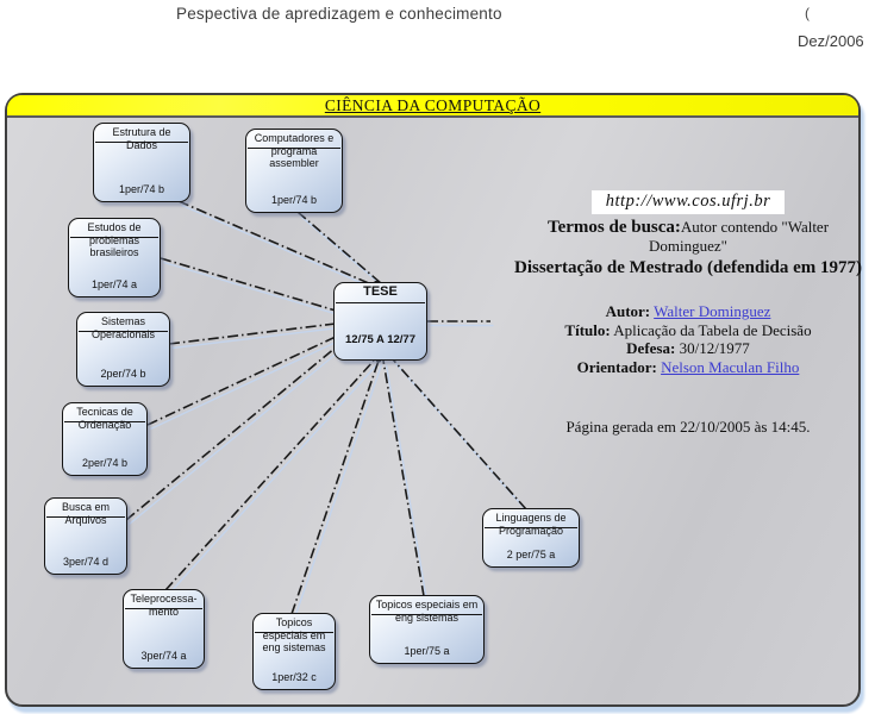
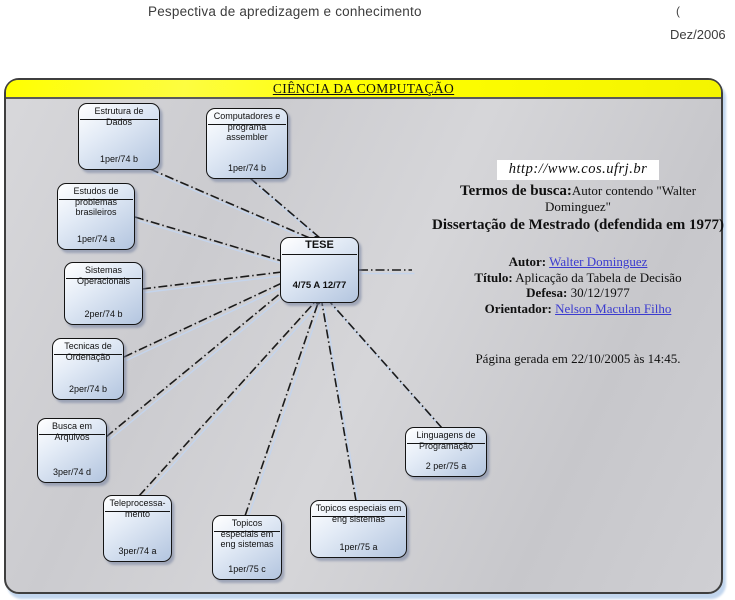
  Pespectiva de apredizagem e conhecimento
  (
  Dez/2006
  CIÊNCIA DA COMPUTAÇÃO
  Estrutura de Dados
  1per/74 b
  Computadores e programa assembler
  1per/74 b
  Estudos de problemas brasileiros
  1per/74 a
  Sistemas Operacionais
  2per/74 b
  Tecnicas de Ordenação
  2per/74 b
  Busca em Arquivos
  3per/74 d
  Teleprocessa-mento
  3per/74 a
  Topicos especiais em eng sistemas
- 1per/32 c
+ 1per/75 c
  Topicos especiais em eng sistemas
  1per/75 a
  Linguagens de Programação
  2 per/75 a
  TESE
- 12/75 A 12/77
+ 4/75 A 12/77
  http://www.cos.ufrj.br
  Termos de busca:Autor contendo "Walter Dominguez"
  Dissertação de Mestrado (defendida em 1977)
  Autor: Walter Dominguez
  Título: Aplicação da Tabela de Decisão
  Defesa: 30/12/1977
  Orientador: Nelson Maculan Filho
  Página gerada em 22/10/2005 às 14:45.
